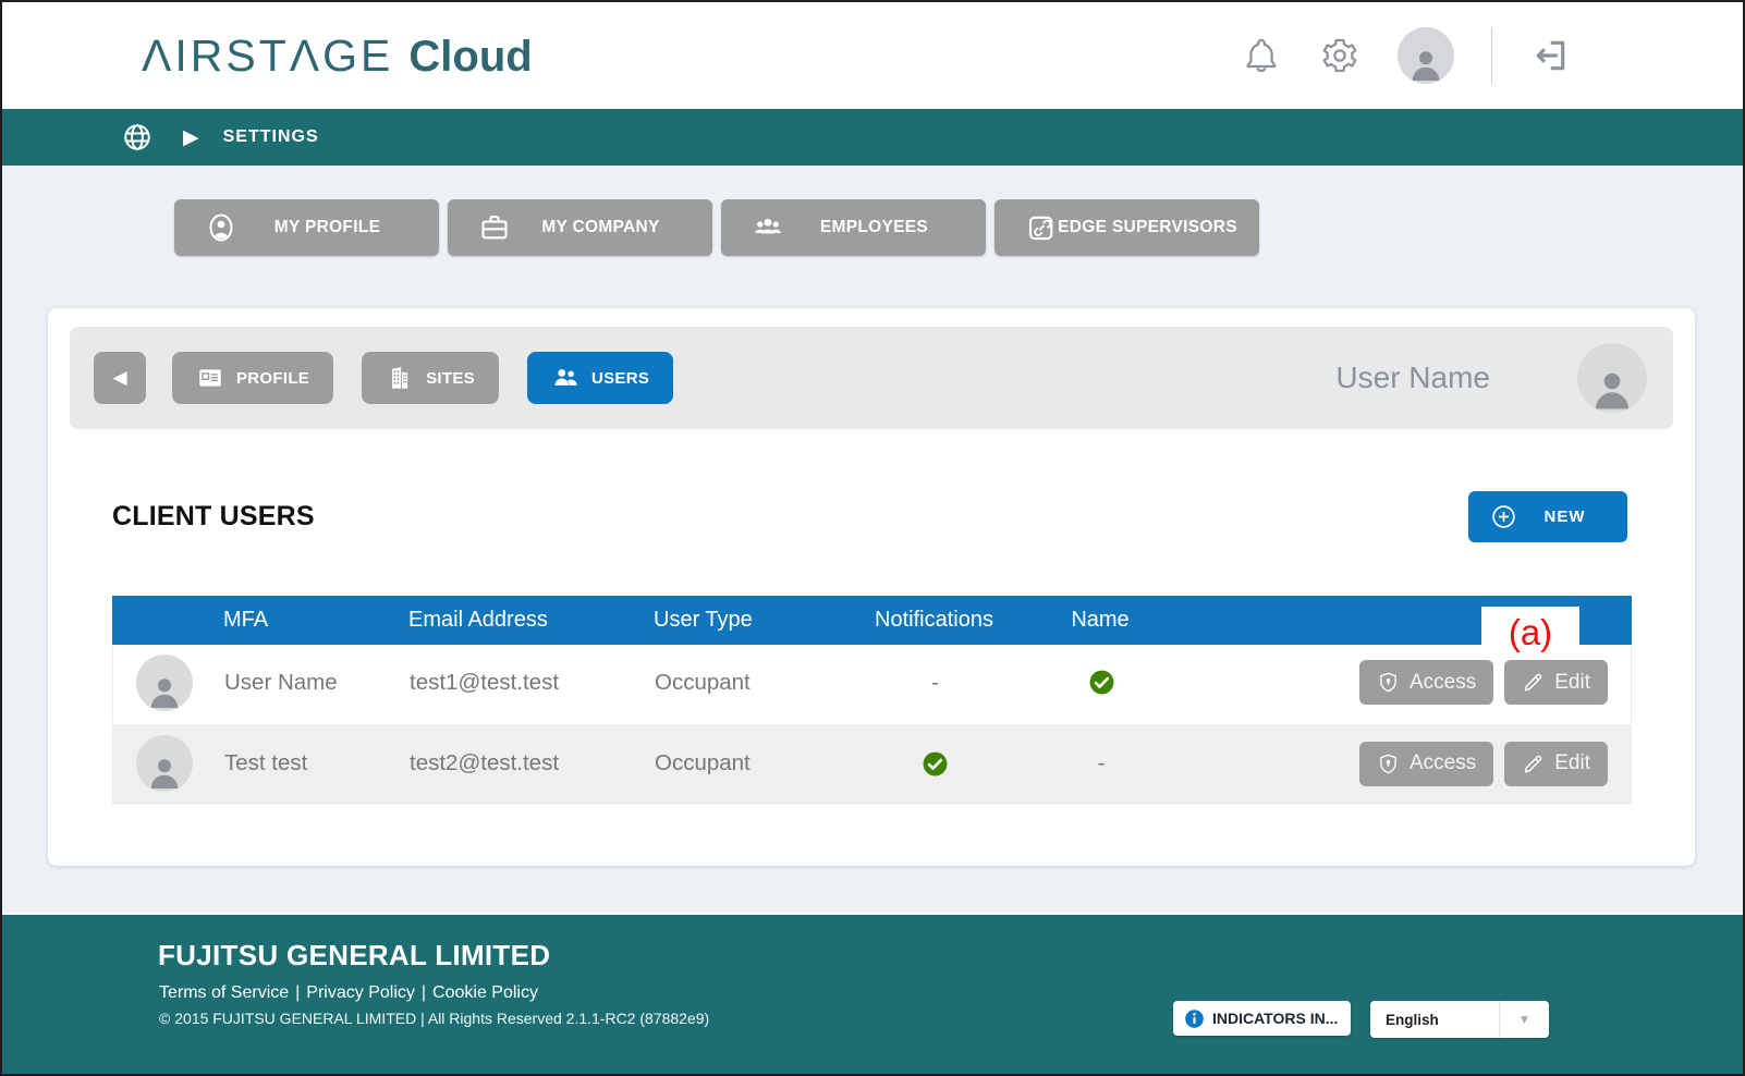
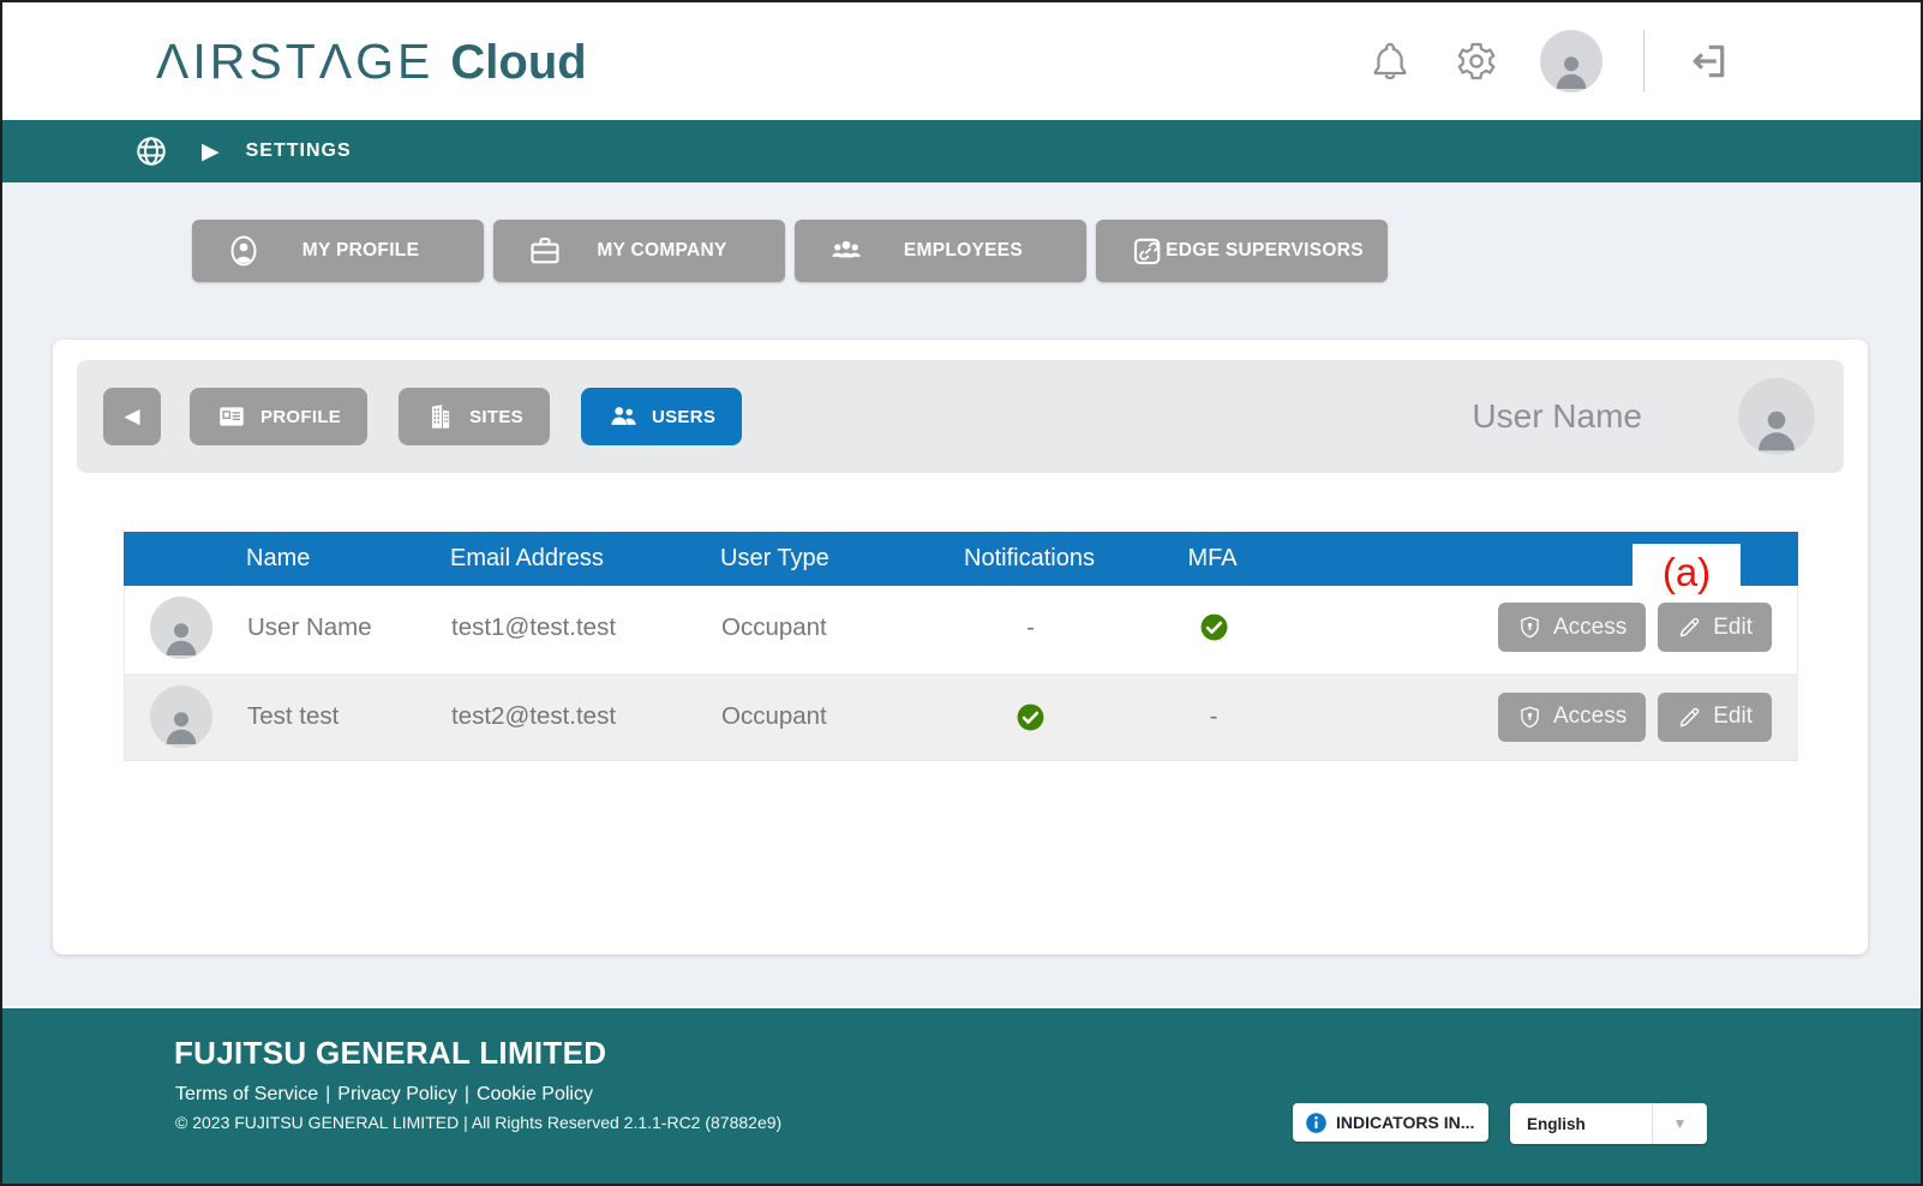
  ΛIRSTΛGE
  Cloud
  ▶
  SETTINGS
  MY PROFILE
  MY COMPANY
  EMPLOYEES
  EDGE SUPERVISORS
  ◀
  PROFILE
  SITES
  USERS
  User Name
- CLIENT USERS
- NEW
  (a)
- MFA
+ Name
  Email Address
  User Type
  Notifications
- Name
+ MFA
  User Name
  test1@test.test
  Occupant
  -
  Access
  Edit
  Test test
  test2@test.test
  Occupant
  -
  Access
  Edit
  FUJITSU GENERAL LIMITED
  Terms of Service | Privacy Policy | Cookie Policy
- © 2015 FUJITSU GENERAL LIMITED | All Rights Reserved 2.1.1-RC2 (87882e9)
+ © 2023 FUJITSU GENERAL LIMITED | All Rights Reserved 2.1.1-RC2 (87882e9)
  INDICATORS IN...
  English
  ▼
